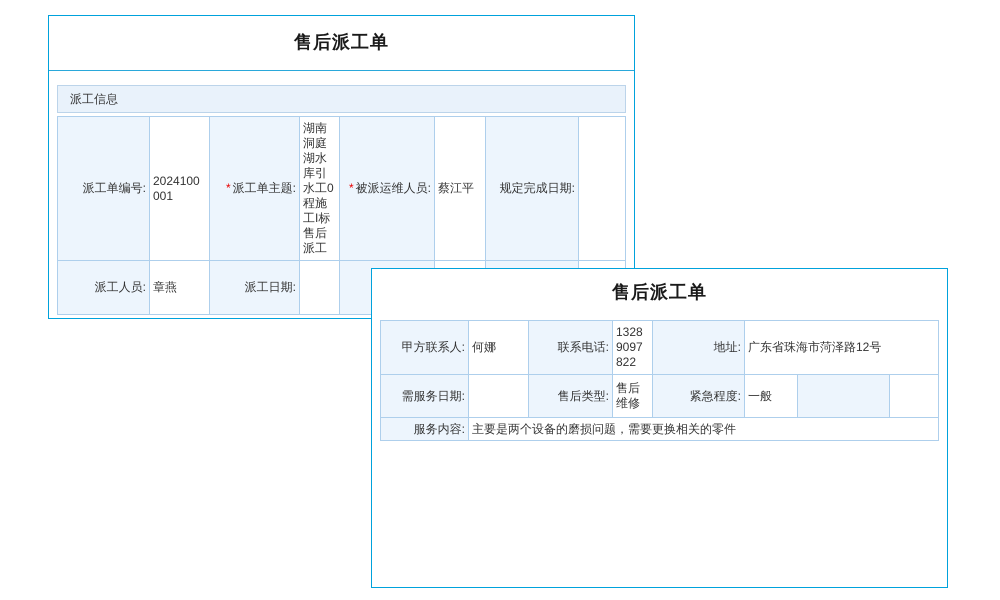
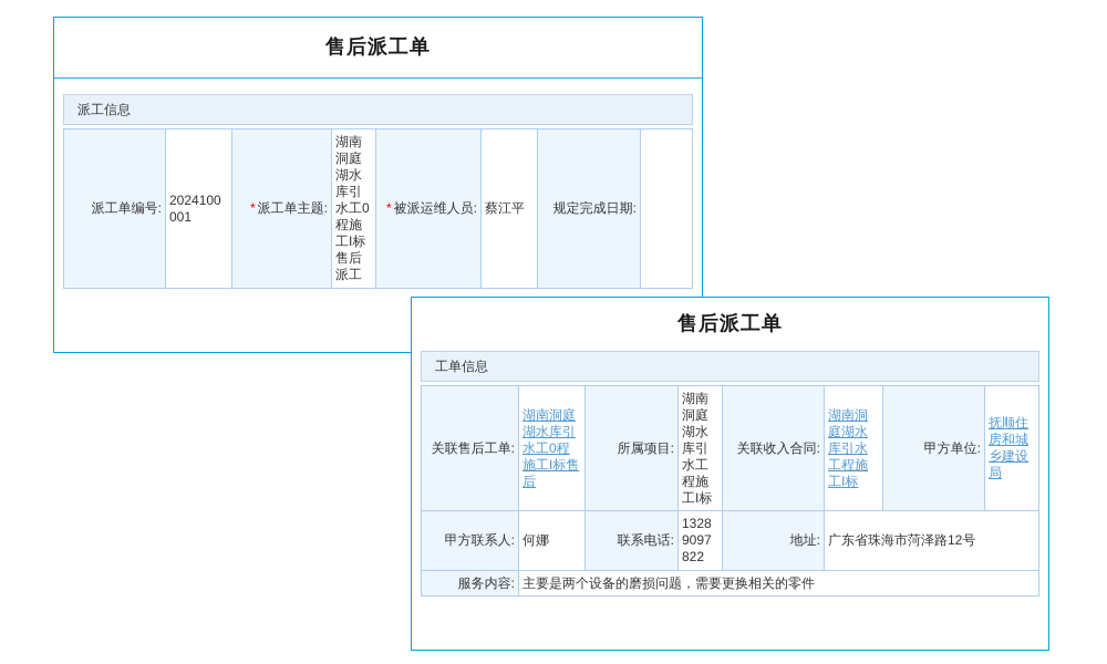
  售后派工单
  派工信息
  派工单编号:	2024100001	* 派工单主题:	湖南洞庭湖水库引水工0程施工I标售后派工	* 被派运维人员:	蔡江平	规定完成日期:
- 派工人员:	章燕	派工日期:
  售后派工单
+ 工单信息
+ 关联售后工单:	湖南洞庭湖水库引水工0程施工I标售后	所属项目:	湖南洞庭湖水库引水工程施工I标	关联收入合同:	湖南洞庭湖水库引水工程施工I标	甲方单位:	抚顺住房和城乡建设局
  甲方联系人:	何娜	联系电话:	13289097822	地址:	广东省珠海市菏泽路12号
- 需服务日期:		售后类型:	售后维修	紧急程度:	一般
  服务内容:	主要是两个设备的磨损问题，需要更换相关的零件
